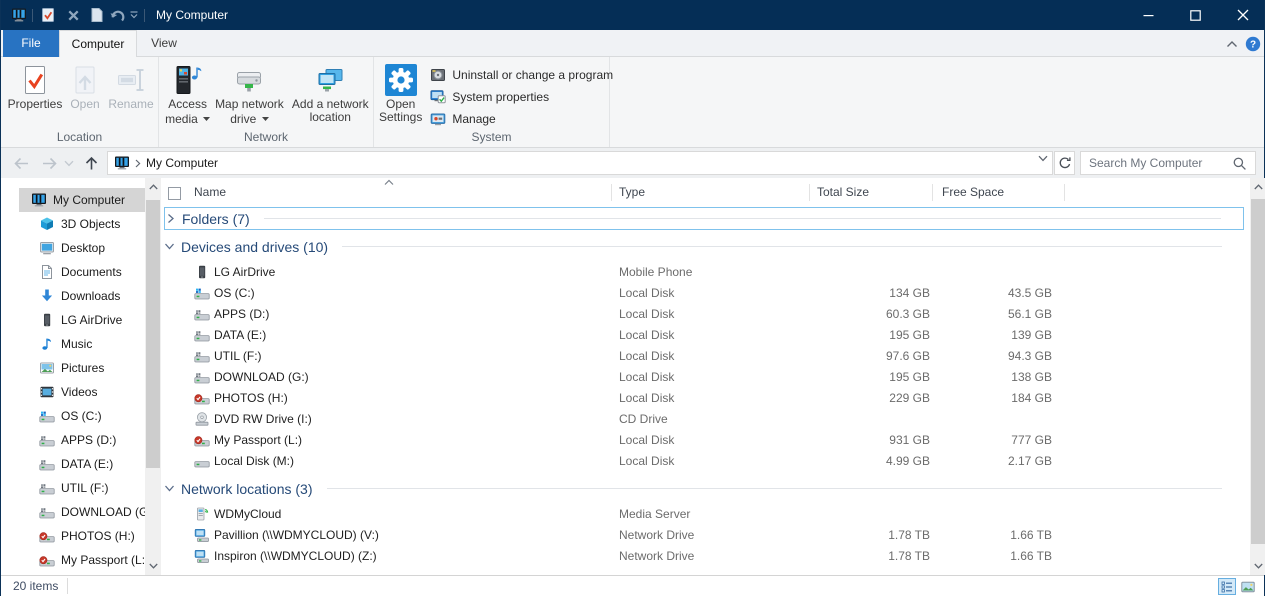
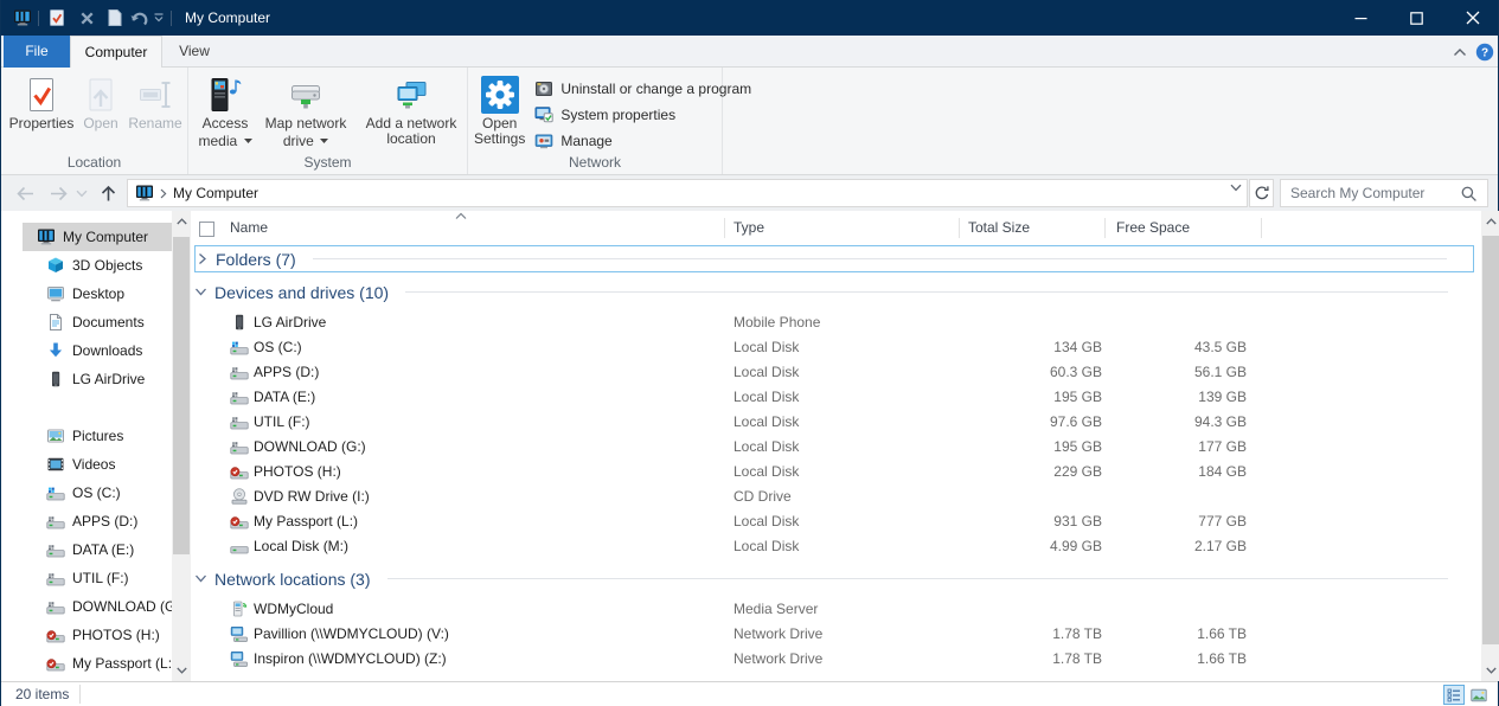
  My Computer
  File
  Computer
  View
  ?
  Properties
  Open
  Rename
  Location
  Access media
  Map network drive
  Add a network location
- Network
+ System
  Open Settings
  Uninstall or change a program
  System properties
  Manage
- System
+ Network
  My Computer
  Search My Computer
  My Computer
  3D Objects
  Desktop
  Documents
  Downloads
  LG AirDrive
- Music
  Pictures
  Videos
  OS (C:)
  APPS (D:)
  DATA (E:)
  UTIL (F:)
  DOWNLOAD (G
  PHOTOS (H:)
  My Passport (L:
  Name
  Type
  Total Size
  Free Space
  Folders (7)
  Devices and drives (10)
  LG AirDrive
  Mobile Phone
  OS (C:)
  Local Disk
  134 GB
  43.5 GB
  APPS (D:)
  Local Disk
  60.3 GB
  56.1 GB
  DATA (E:)
  Local Disk
  195 GB
  139 GB
  UTIL (F:)
  Local Disk
  97.6 GB
  94.3 GB
  DOWNLOAD (G:)
  Local Disk
  195 GB
- 138 GB
+ 177 GB
  PHOTOS (H:)
  Local Disk
  229 GB
  184 GB
  DVD RW Drive (I:)
  CD Drive
  My Passport (L:)
  Local Disk
  931 GB
  777 GB
  Local Disk (M:)
  Local Disk
  4.99 GB
  2.17 GB
  Network locations (3)
  WDMyCloud
  Media Server
  Pavillion (\\WDMYCLOUD) (V:)
  Network Drive
  1.78 TB
  1.66 TB
  Inspiron (\\WDMYCLOUD) (Z:)
  Network Drive
  1.78 TB
  1.66 TB
  20 items
